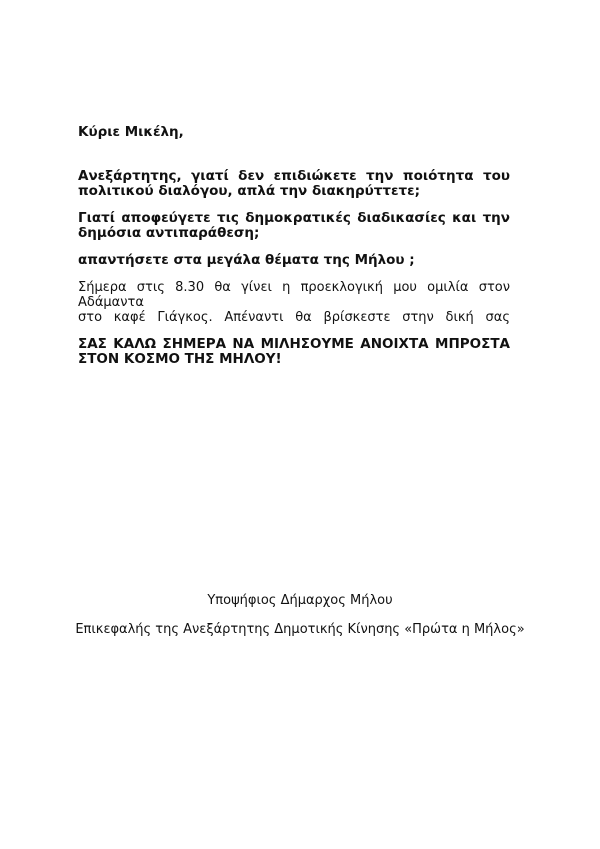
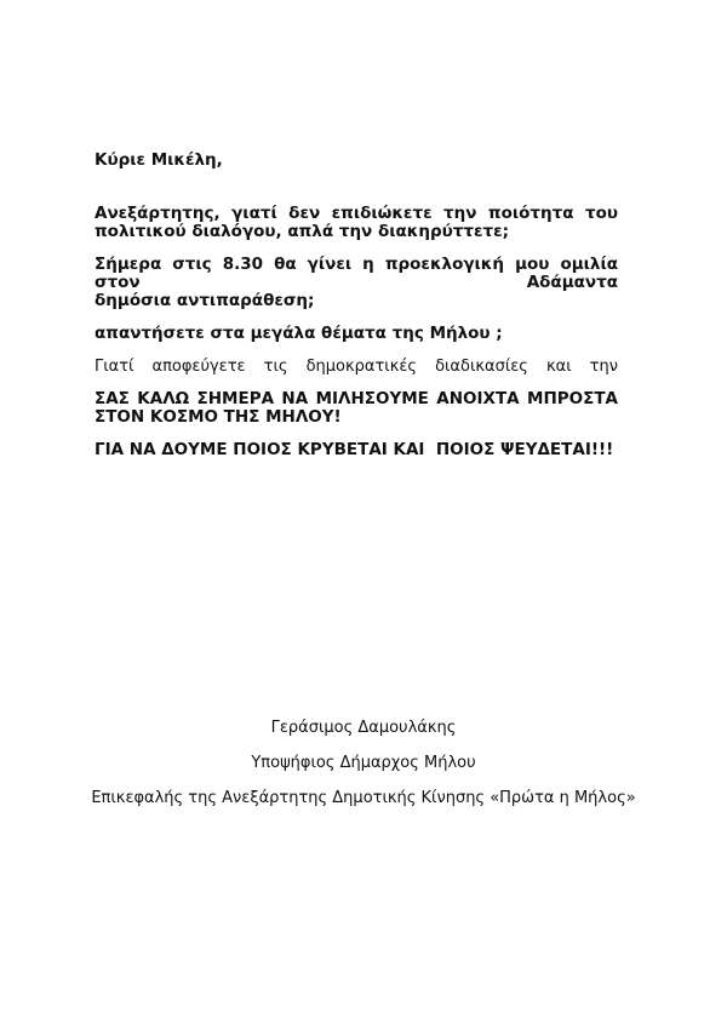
  Κύριε Μικέλη,
  Ανεξάρτητης, γιατί δεν επιδιώκετε την ποιότητα του
  πολιτικού διαλόγου, απλά την διακηρύττετε;
- Γιατί αποφεύγετε τις δημοκρατικές διαδικασίες και την
+ Σήμερα στις 8.30 θα γίνει η προεκλογική μου ομιλία στον Αδάμαντα
  δημόσια αντιπαράθεση;
  απαντήσετε στα μεγάλα θέματα της Μήλου ;
- Σήμερα στις 8.30 θα γίνει η προεκλογική μου ομιλία στον Αδάμαντα
+ Γιατί αποφεύγετε τις δημοκρατικές διαδικασίες και την
- στο καφέ Γιάγκος. Απέναντι θα βρίσκεστε στην δική σας
  ΣΑΣ ΚΑΛΩ ΣΗΜΕΡΑ ΝΑ ΜΙΛΗΣΟΥΜΕ ΑΝΟΙΧΤΑ ΜΠΡΟΣΤΑ
  ΣΤΟΝ ΚΟΣΜΟ ΤΗΣ ΜΗΛΟΥ!
+ ΓΙΑ ΝΑ ΔΟΥΜΕ ΠΟΙΟΣ ΚΡΥΒΕΤΑΙ ΚΑΙ ΠΟΙΟΣ ΨΕΥΔΕΤΑΙ!!!
+ Γεράσιμος Δαμουλάκης
  Υποψήφιος Δήμαρχος Μήλου
  Επικεφαλής της Ανεξάρτητης Δημοτικής Κίνησης «Πρώτα η Μήλος»
